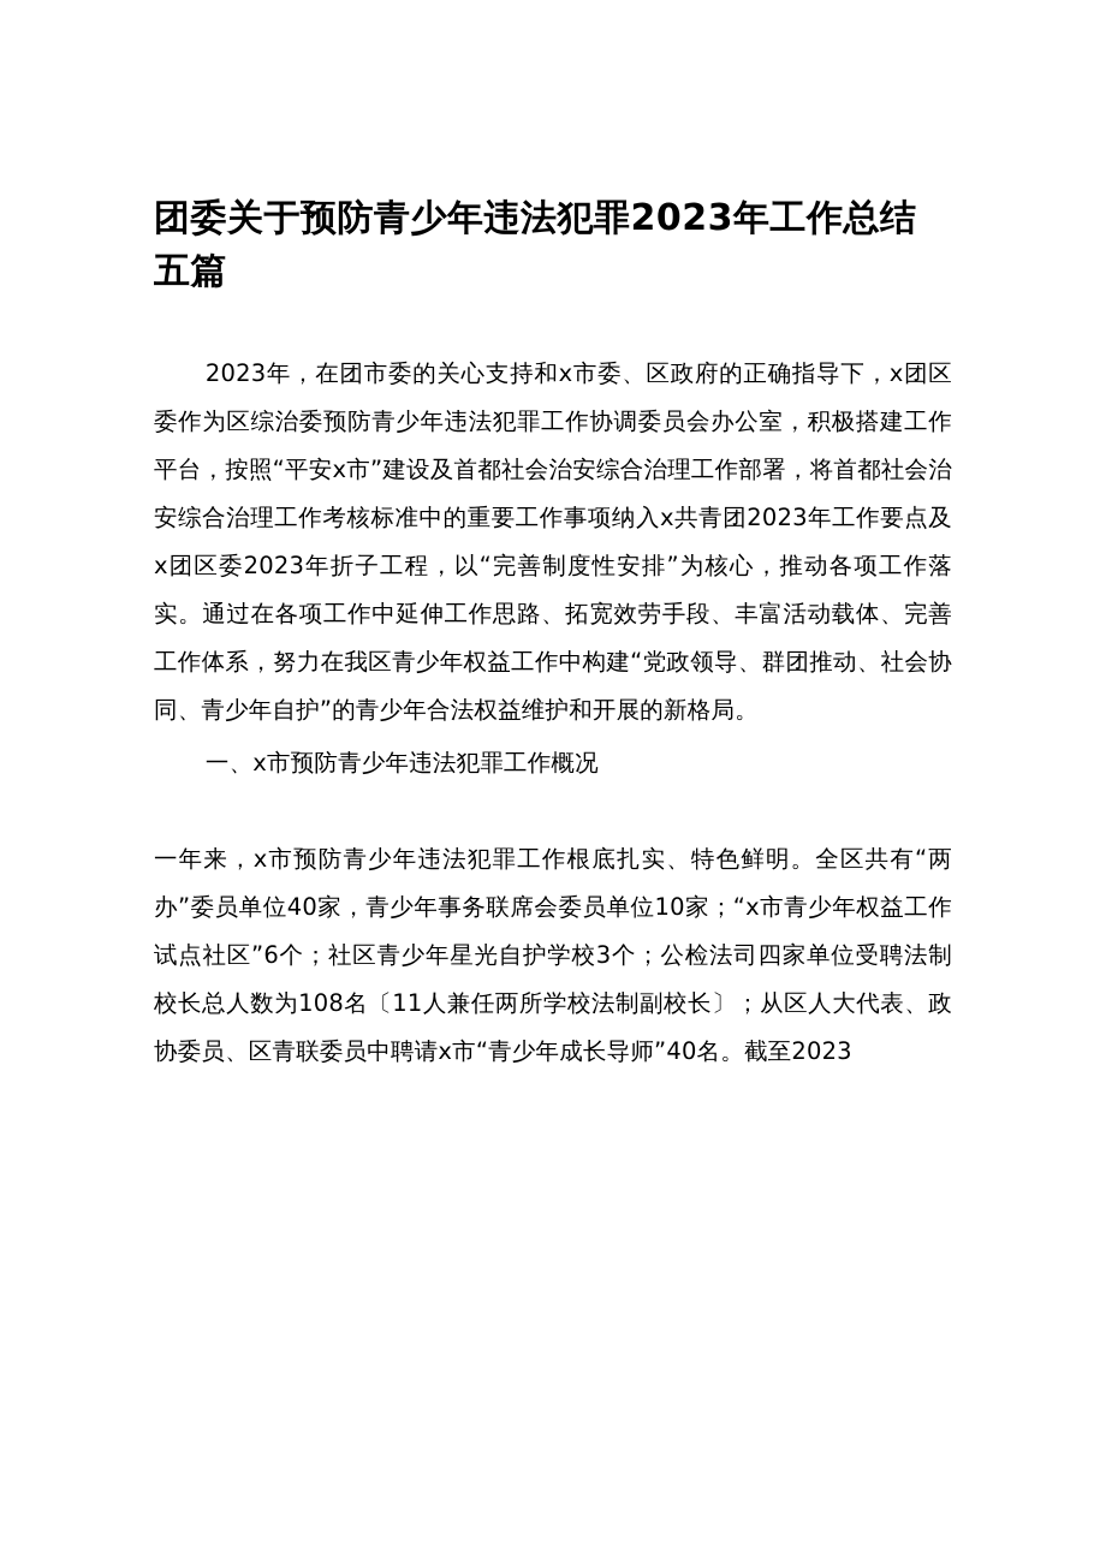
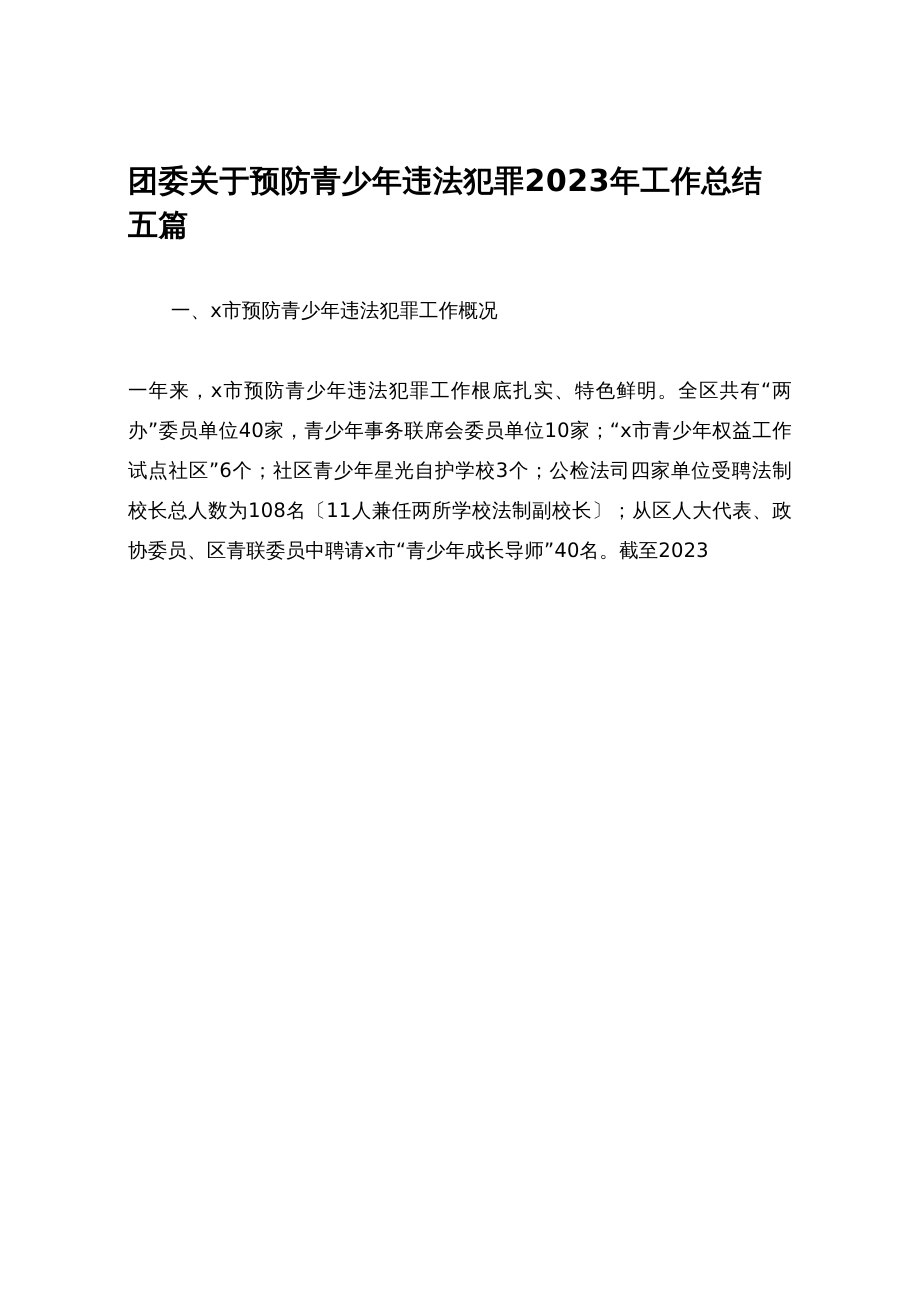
  团委关于预防青少年违法犯罪2023年工作总结五篇
- 2023年，在团市委的关心支持和x市委、区政府的正确指导下，x团区委作为区综治委预防青少年违法犯罪工作协调委员会办公室，积极搭建工作平台，按照“平安x市”建设及首都社会治安综合治理工作部署，将首都社会治安综合治理工作考核标准中的重要工作事项纳入x共青团2023年工作要点及x团区委2023年折子工程，以“完善制度性安排”为核心，推动各项工作落实。通过在各项工作中延伸工作思路、拓宽效劳手段、丰富活动载体、完善工作体系，努力在我区青少年权益工作中构建“党政领导、群团推动、社会协同、青少年自护”的青少年合法权益维护和开展的新格局。
  一、x市预防青少年违法犯罪工作概况
  一年来，x市预防青少年违法犯罪工作根底扎实、特色鲜明。全区共有“两办”委员单位40家，青少年事务联席会委员单位10家；“x市青少年权益工作试点社区”6个；社区青少年星光自护学校3个；公检法司四家单位受聘法制校长总人数为108名〔11人兼任两所学校法制副校长〕；从区人大代表、政协委员、区青联委员中聘请x市“青少年成长导师”40名。截至2023
